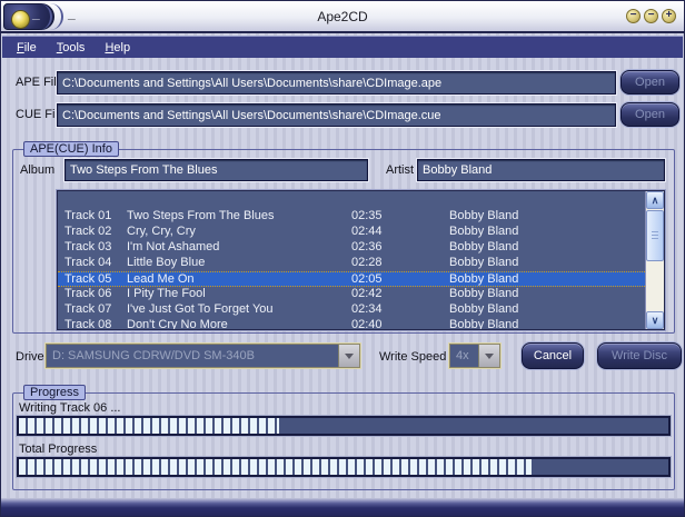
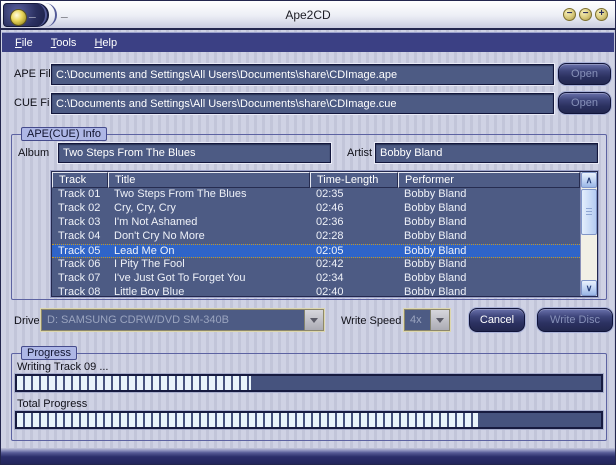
  _
  _
  Ape2CD
  −
  −
  +
  File
  Tools
  Help
  APE Fil
  C:\Documents and Settings\All Users\Documents\share\CDImage.ape
  Open
  CUE Fi
  C:\Documents and Settings\All Users\Documents\share\CDImage.cue
  Open
  APE(CUE) Info
  Album
  Two Steps From The Blues
  Artist
  Bobby Bland
+ Track
+ Title
+ Time-Length
+ Performer
  Track 01
  Two Steps From The Blues
  02:35
  Bobby Bland
  Track 02
  Cry, Cry, Cry
- 02:44
+ 02:46
  Bobby Bland
  Track 03
  I'm Not Ashamed
  02:36
  Bobby Bland
  Track 04
- Little Boy Blue
+ Don't Cry No More
  02:28
  Bobby Bland
  Track 05
  Lead Me On
  02:05
  Bobby Bland
  Track 06
  I Pity The Fool
  02:42
  Bobby Bland
  Track 07
  I've Just Got To Forget You
  02:34
  Bobby Bland
  Track 08
- Don't Cry No More
+ Little Boy Blue
  02:40
  Bobby Bland
  ∧
  ∨
  Drive
  D: SAMSUNG CDRW/DVD SM-340B
  Write Speed
  4x
  Cancel
  Write Disc
  Progress
- Writing Track 06 ...
+ Writing Track 09 ...
  Total Progress
